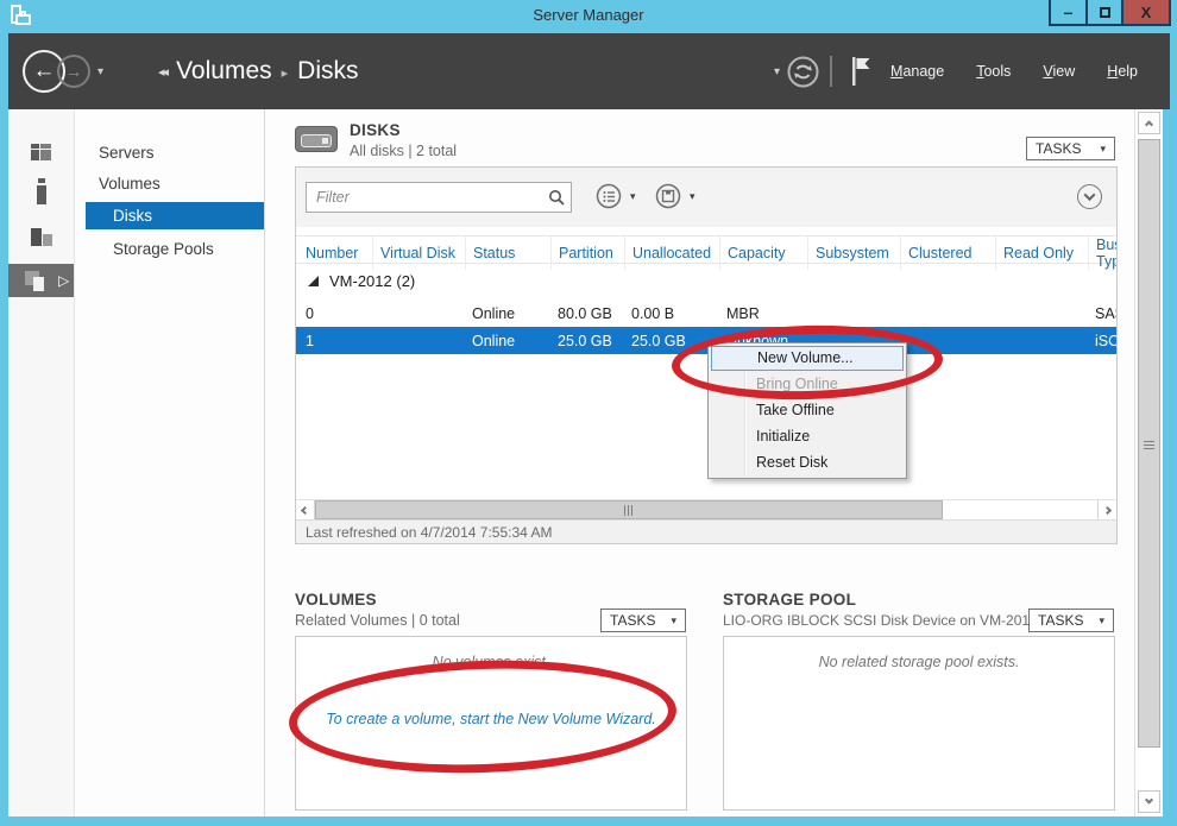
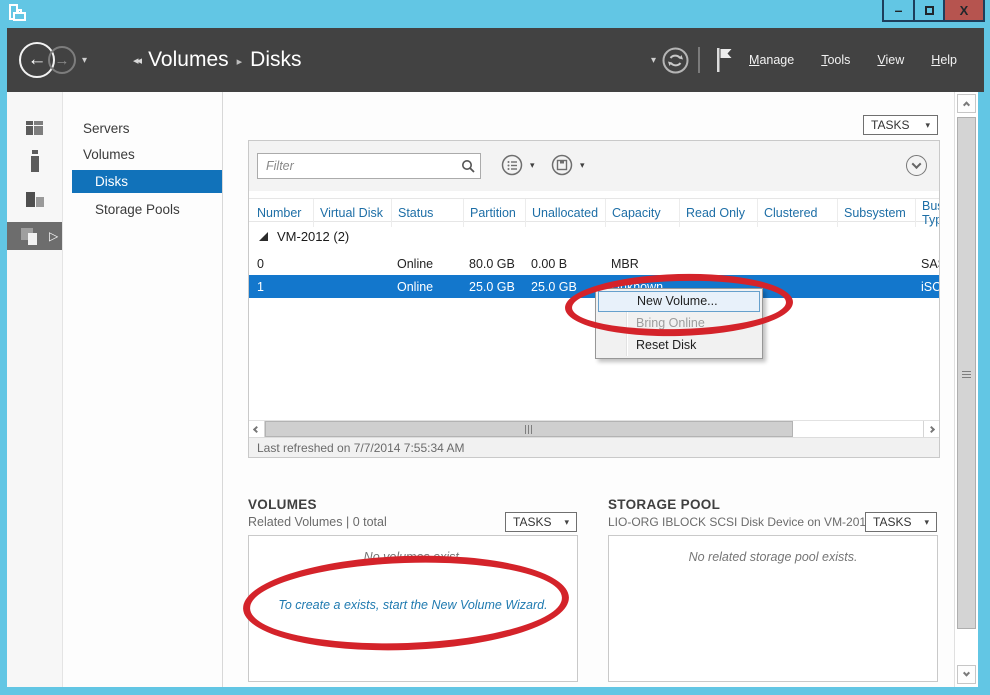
- Server Manager
  –
  X
  ←
  →
  ▾
  ◂◂
  Volumes
  ▸
  Disks
  ▾
  Manage
  Tools
  View
  Help
  ▷
  Servers
  Volumes
  Disks
  Storage Pools
- DISKS
- All disks | 2 total
  TASKS
  ▾
  Filter
  ▾
  ▾
  Number
  Virtual Disk
  Status
  Partition
  Unallocated
  Capacity
- Subsystem
+ Read Only
  Clustered
- Read Only
+ Subsystem
  Bu Typ
  VM-2012 (2)
  0
  Online
  80.0 GB
  0.00 B
  MBR
  1
  Online
  25.0 GB
  25.0 GB
  Unknown
- Last refreshed on 4/7/2014 7:55:34 AM
+ Last refreshed on 7/7/2014 7:55:34 AM
  New Volume...
  Bring Online
- Take Offline
- Initialize
  Reset Disk
  VOLUMES
  Related Volumes | 0 total
  TASKS
  ▾
  No volumes exist.
- To create a volume, start the New Volume Wizard.
+ To create a exists, start the New Volume Wizard.
  STORAGE POOL
  LIO-ORG IBLOCK SCSI Disk Device on VM-201
  TASKS
  ▾
  No related storage pool exists.
